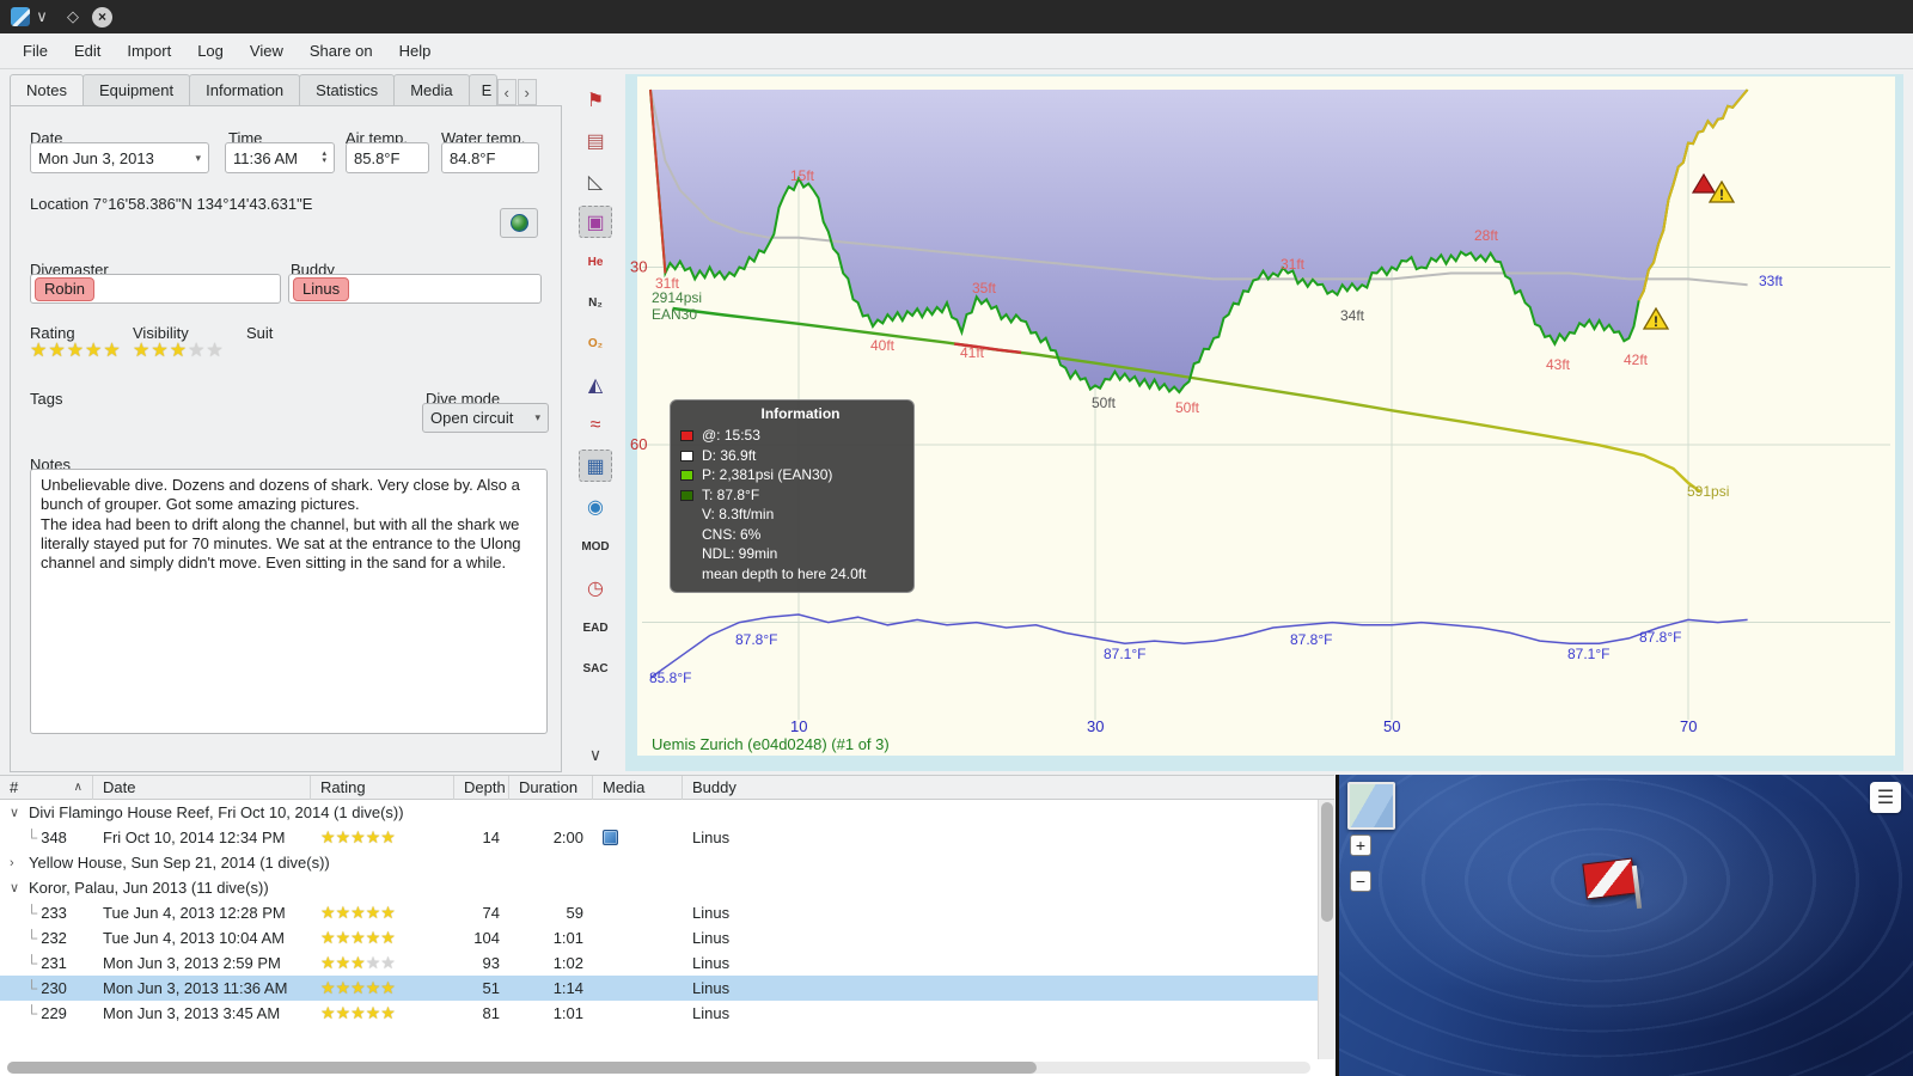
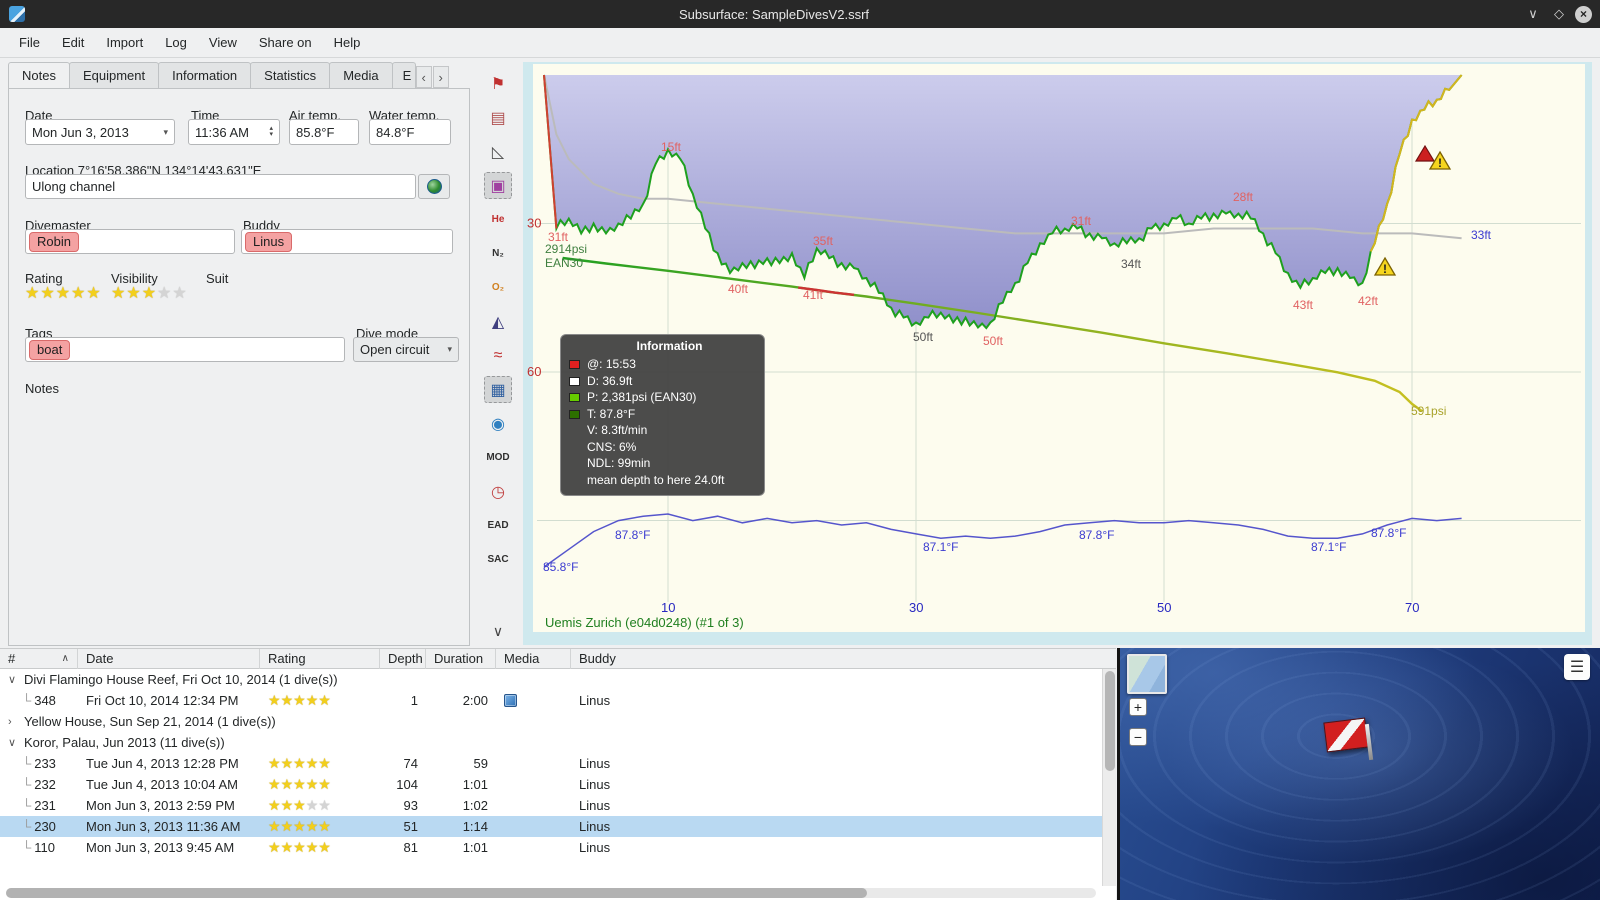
+ Subsurface: SampleDivesV2.ssrf
  ∨
  ◇
  ×
  File
  Edit
  Import
  Log
  View
  Share on
  Help
  Notes
  Equipment
  Information
  Statistics
  Media
  E
  ‹
  ›
  Date
  Time
  Air temp.
  Water temp.
  Mon Jun 3, 2013
  ▾
  11:36 AM
  85.8°F
  84.8°F
  Location 7°16'58.386"N 134°14'43.631"E
+ Ulong channel
  Divemaster
  Buddy
  Robin
  Linus
  Rating
  Visibility
  Suit
  ★★★★★
  ★★★★★
  Tags
  Dive mode
+ boat
  Open circuit
  ▾
  Notes
- Unbelievable dive. Dozens and dozens of shark. Very close by. Also a bunch of grouper. Got some amazing pictures.
- The idea had been to drift along the channel, but with all the shark we literally stayed put for 70 minutes. We sat at the entrance to the Ulong channel and simply didn't move. Even sitting in the sand for a while.
  ⚑
  ▤
  ◺
  ▣
  He
  N₂
  O₂
  ◭
  ≈
  ▦
  ◉
  MOD
  ◷
  EAD
  SAC
  ∨
  30
  60
  10
  30
  50
  70
  !
  !
  Uemis Zurich (e04d0248) (#1 of 3)
  Information
  @: 15:53
  D: 36.9ft
  P: 2,381psi (EAN30)
  T: 87.8°F
  V: 8.3ft/min
  CNS: 6%
  NDL: 99min
  mean depth to here 24.0ft
  15ft
  28ft
  31ft
  31ft
  34ft
  35ft
  40ft
  41ft
  43ft
  42ft
  50ft
  50ft
  33ft
  591psi
  85.8°F
  87.8°F
  87.1°F
  87.8°F
  87.1°F
  87.8°F
  2914psi
  EAN30
  #
  ∧
  Date
  Rating
  Depth
  Duration
  Media
  Buddy
  ∨
  Divi Flamingo House Reef, Fri Oct 10, 2014 (1 dive(s))
  └
  348
  Fri Oct 10, 2014 12:34 PM
  ★
  ★
  ★
  ★
  ★
- 14
+ 1
  2:00
  Linus
  ›
  Yellow House, Sun Sep 21, 2014 (1 dive(s))
  ∨
  Koror, Palau, Jun 2013 (11 dive(s))
  └
  233
  Tue Jun 4, 2013 12:28 PM
  ★
  ★
  ★
  ★
  ★
  74
  59
  Linus
  └
  232
  Tue Jun 4, 2013 10:04 AM
  ★
  ★
  ★
  ★
  ★
  104
  1:01
  Linus
  └
  231
  Mon Jun 3, 2013 2:59 PM
  ★
  ★
  ★
  ★
  ★
  93
  1:02
  Linus
  └
  230
  Mon Jun 3, 2013 11:36 AM
  ★
  ★
  ★
  ★
  ★
  51
  1:14
  Linus
  └
- 229
+ 110
- Mon Jun 3, 2013 3:45 AM
+ Mon Jun 3, 2013 9:45 AM
  ★
  ★
  ★
  ★
  ★
  81
  1:01
  Linus
  +
  −
  ☰
